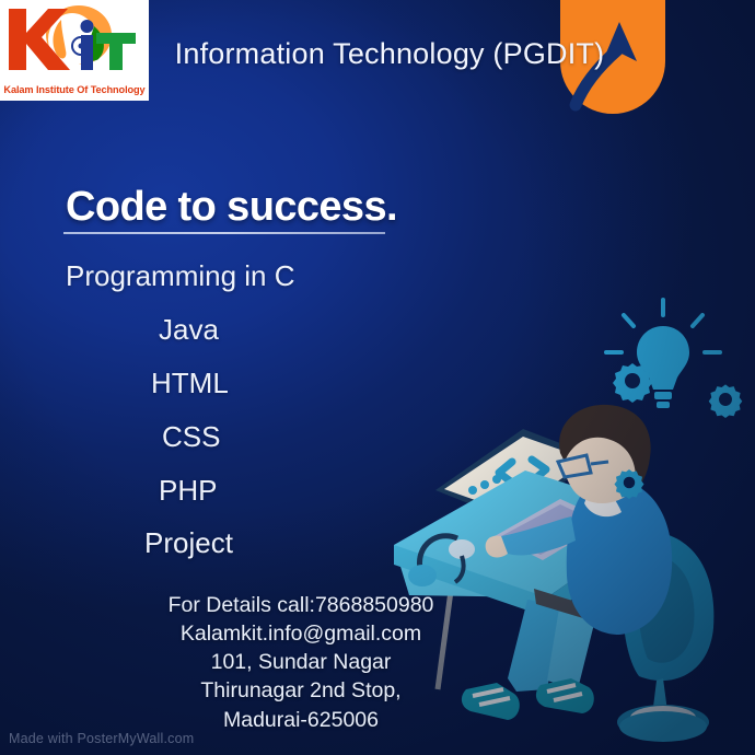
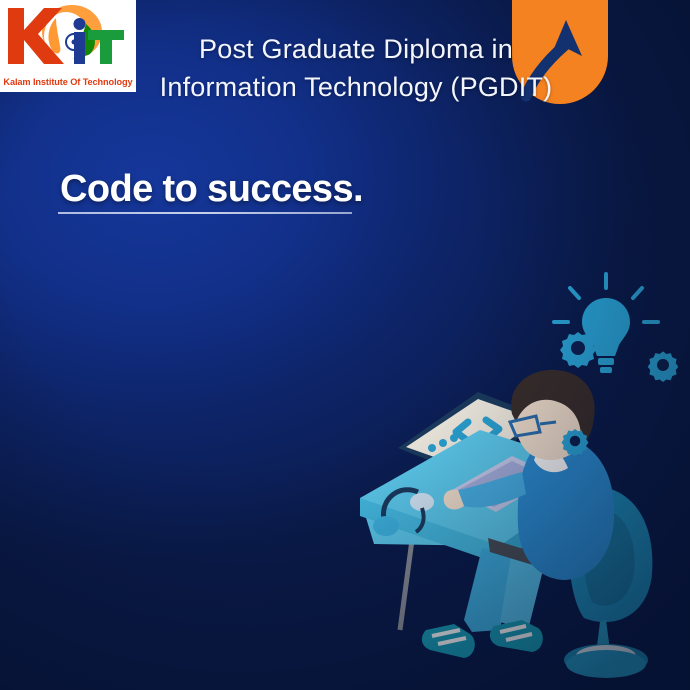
  Kalam Institute Of Technology
+ Post Graduate Diploma in
  Information Technology (PGDIT)
  Code to success.
- Programming in C
- Java
- HTML
- CSS
- PHP
- Project
- For Details call:7868850980
- Kalamkit.info@gmail.com
- 101, Sundar Nagar
- Thirunagar 2nd Stop,
- Madurai-625006
- Made with PosterMyWall.com
